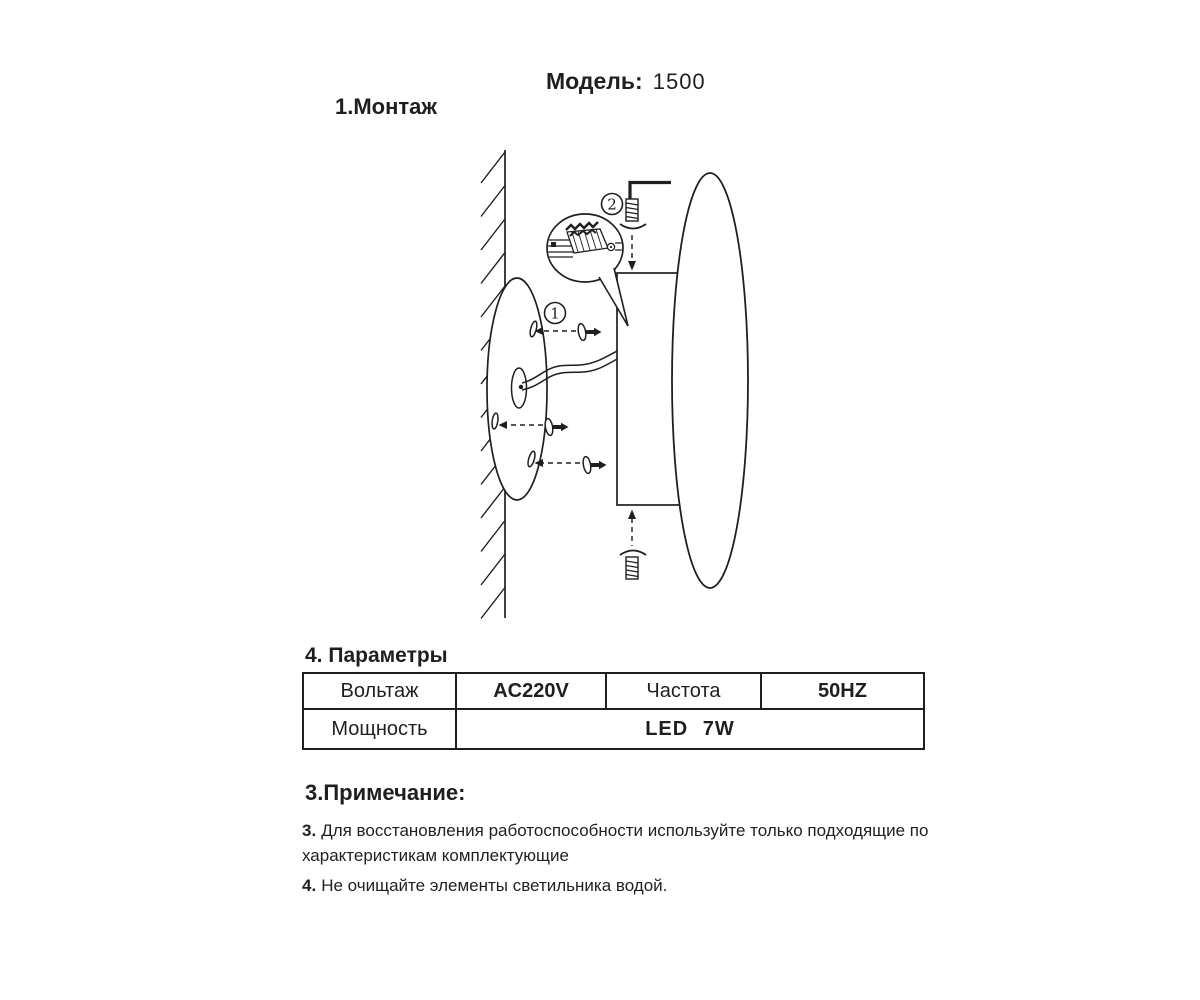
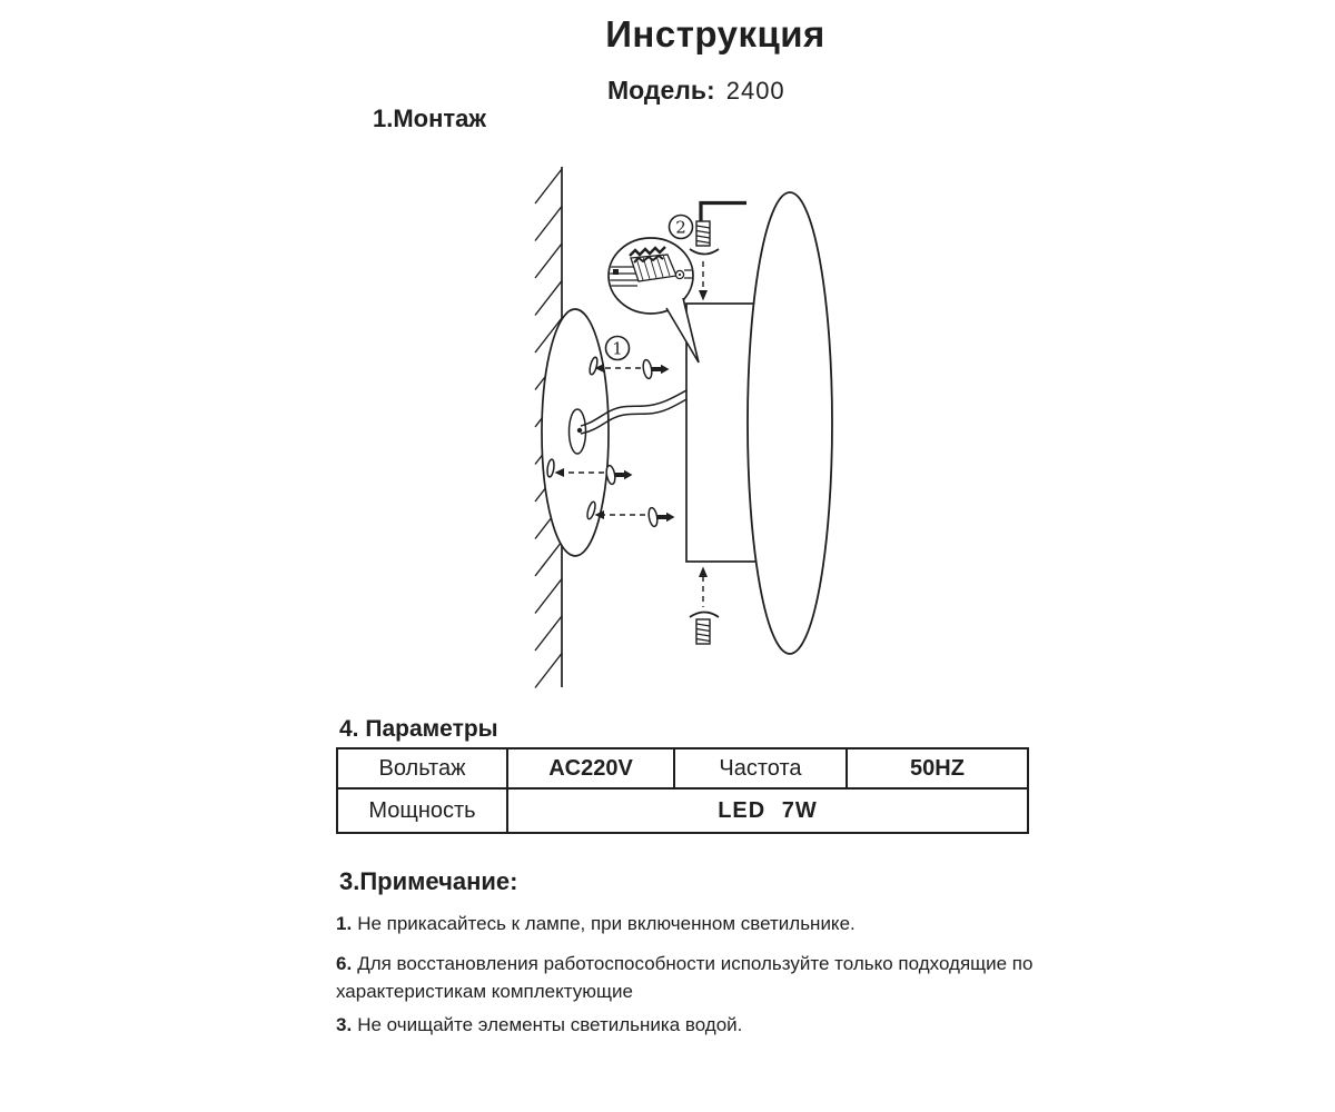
+ Инструкция
- Модель: 1500
+ Модель: 2400
  1.Монтаж
  1
  2
  4. Параметры
  Вольтаж	AC220V	Частота	50HZ
  Мощность	LED 7W
  3.Примечание:
+ 1. Не прикасайтесь к лампе, при включенном светильнике.
- 3. Для восстановления работоспособности используйте только подходящие по характеристикам комплектующие
+ 6. Для восстановления работоспособности используйте только подходящие по характеристикам комплектующие
- 4. Не очищайте элементы светильника водой.
+ 3. Не очищайте элементы светильника водой.
